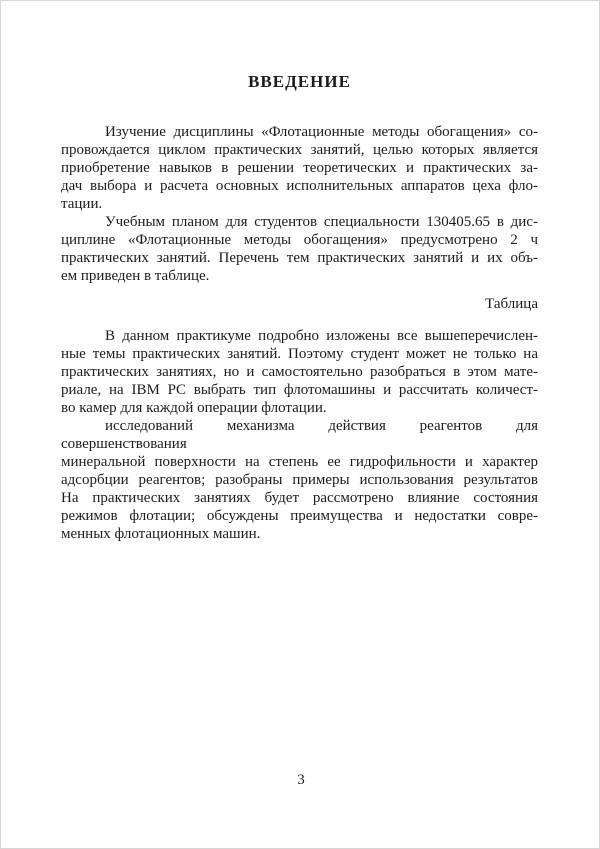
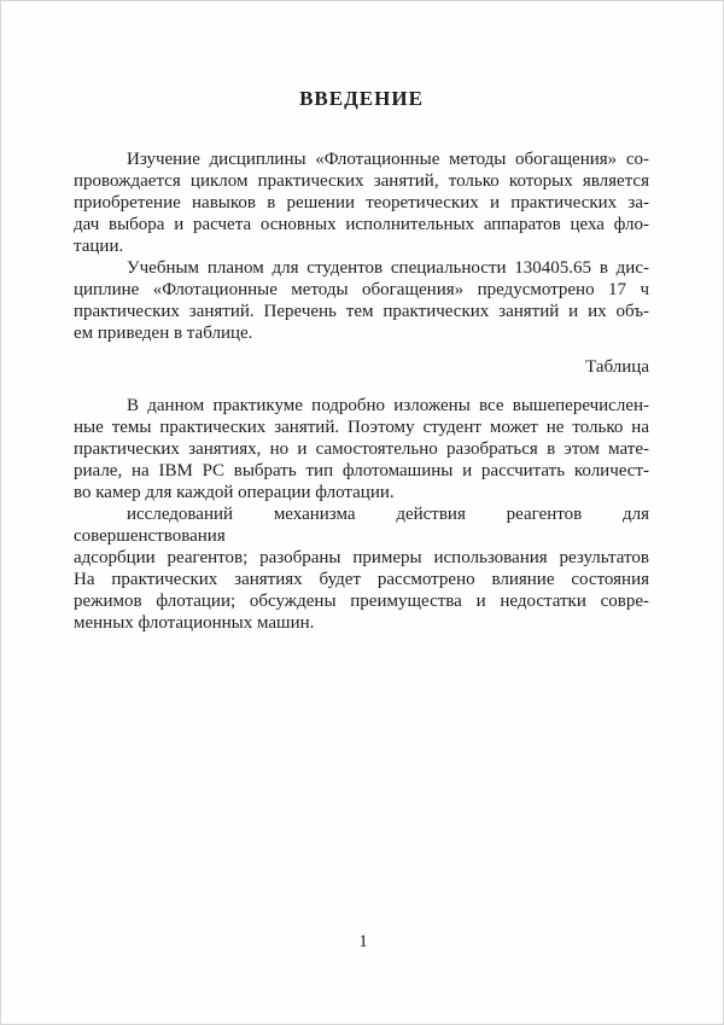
  ВВЕДЕНИЕ
  Изучение дисциплины «Флотационные методы обогащения» со-
- провождается циклом практических занятий, целью которых является
+ провождается циклом практических занятий, только которых является
  приобретение навыков в решении теоретических и практических за-
  дач выбора и расчета основных исполнительных аппаратов цеха фло-
  тации.
  Учебным планом для студентов специальности 130405.65 в дис-
- циплине «Флотационные методы обогащения» предусмотрено 2 ч
+ циплине «Флотационные методы обогащения» предусмотрено 17 ч
  практических занятий. Перечень тем практических занятий и их объ-
  ем приведен в таблице.
  Таблица
  В данном практикуме подробно изложены все вышеперечислен-
  ные темы практических занятий. Поэтому студент может не только на
  практических занятиях, но и самостоятельно разобраться в этом мате-
  риале, на IBM PC выбрать тип флотомашины и рассчитать количест-
  во камер для каждой операции флотации.
  исследований механизма действия реагентов для совершенствования
- минеральной поверхности на степень ее гидрофильности и характер
  адсорбции реагентов; разобраны примеры использования результатов
  На практических занятиях будет рассмотрено влияние состояния
  режимов флотации; обсуждены преимущества и недостатки совре-
  менных флотационных машин.
- 3
+ 1
